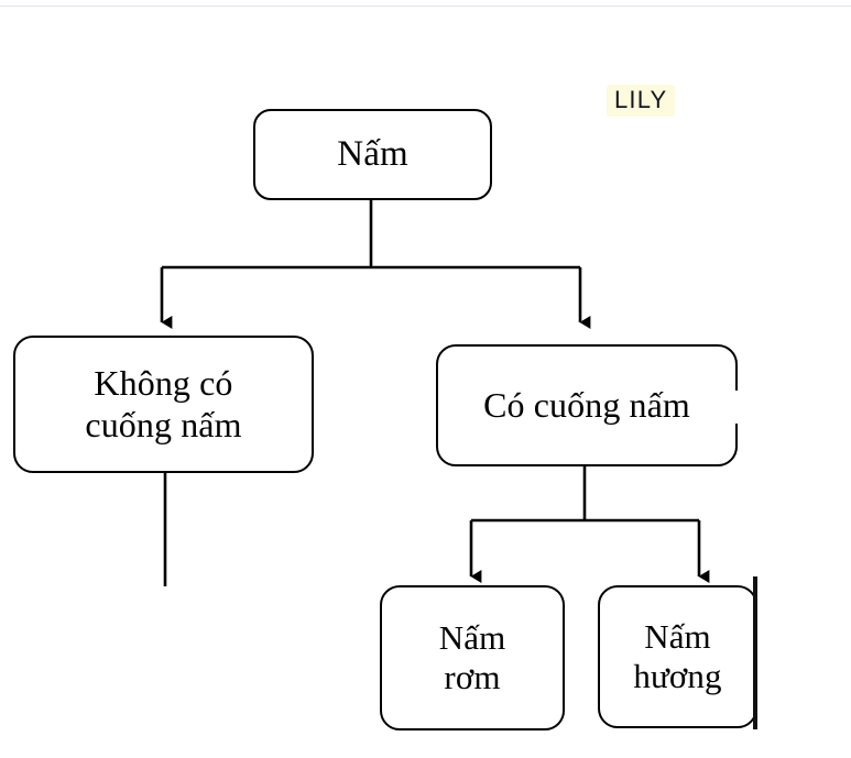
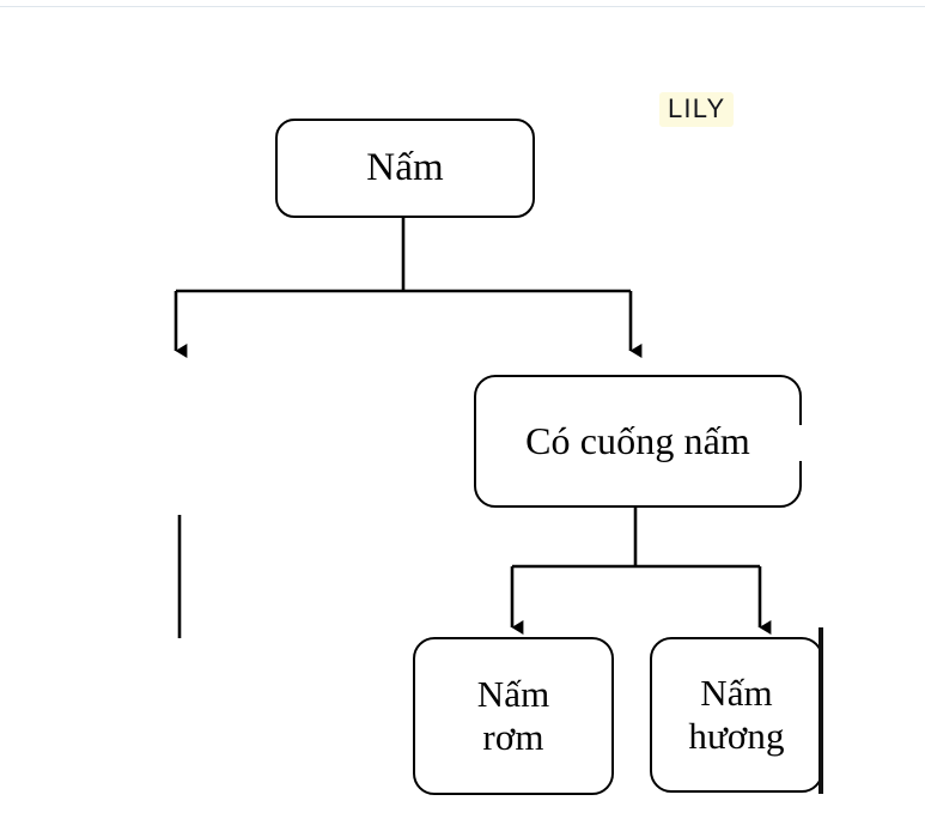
  Nấm
- Không có
- cuống nấm
  Có cuống nấm
  Nấm
  rơm
  Nấm
  hương
  LILY
